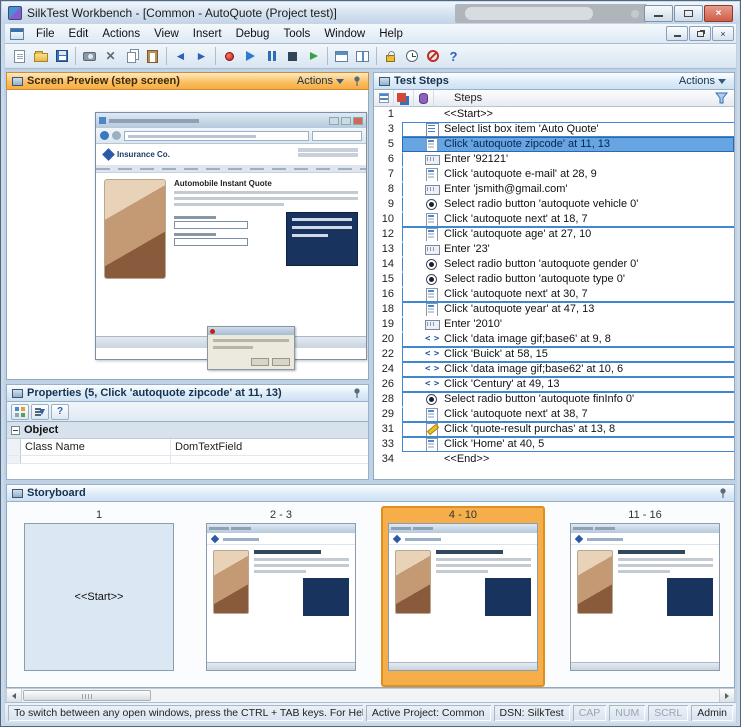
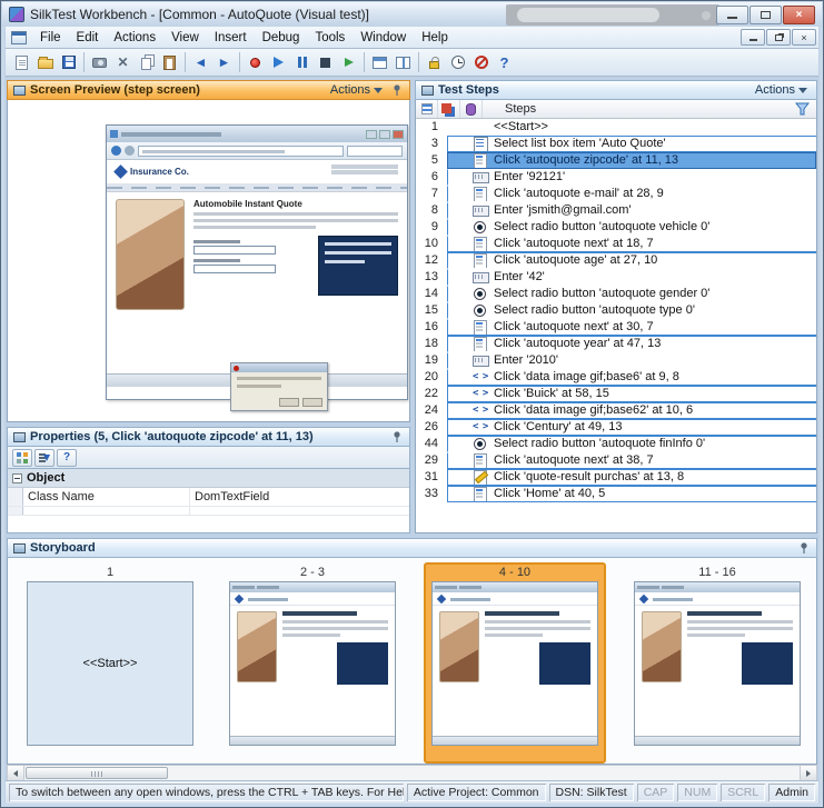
- SilkTest Workbench - [Common - AutoQuote (Project test)]
+ SilkTest Workbench - [Common - AutoQuote (Visual test)]
  ×
  File
  Edit
  Actions
  View
  Insert
  Debug
  Tools
  Window
  Help
  ×
  ✕
  ◄
  ►
  ?
  Screen Preview (step screen)
  Actions
  Insurance Co.
  Automobile Instant Quote
  Properties (5, Click 'autoquote zipcode' at 11, 13)
  ?
  Object
  Class Name
  DomTextField
  Test Steps
  Actions
  Steps
  1
  <<Start>>
  3
  Select list box item 'Auto Quote'
  5
  Click 'autoquote zipcode' at 11, 13
  6
  Enter '92121'
  7
  Click 'autoquote e-mail' at 28, 9
  8
  Enter 'jsmith@gmail.com'
  9
  Select radio button 'autoquote vehicle 0'
  10
  Click 'autoquote next' at 18, 7
  12
  Click 'autoquote age' at 27, 10
  13
- Enter '23'
+ Enter '42'
  14
  Select radio button 'autoquote gender 0'
  15
  Select radio button 'autoquote type 0'
  16
  Click 'autoquote next' at 30, 7
  18
  Click 'autoquote year' at 47, 13
  19
  Enter '2010'
  20
  Click 'data image gif;base6' at 9, 8
  22
  Click 'Buick' at 58, 15
  24
  Click 'data image gif;base62' at 10, 6
  26
  Click 'Century' at 49, 13
- 28
+ 44
  Select radio button 'autoquote finInfo 0'
  29
  Click 'autoquote next' at 38, 7
  31
  Click 'quote-result purchas' at 13, 8
  33
  Click 'Home' at 40, 5
- 34
- <<End>>
  Storyboard
  1
  <<Start>>
  2 - 3
  4 - 10
  11 - 16
  To switch between any open windows, press the CTRL + TAB keys. For He
  Active Project: Common
  DSN: SilkTest
  CAP
  NUM
  SCRL
  Admin
